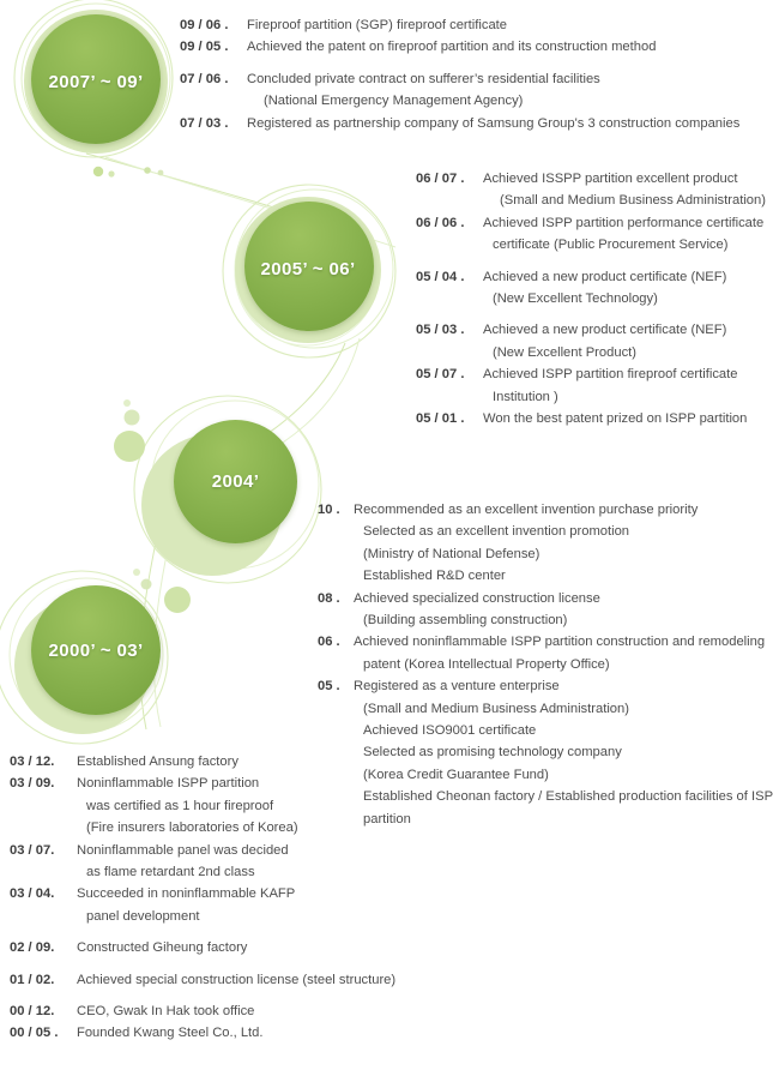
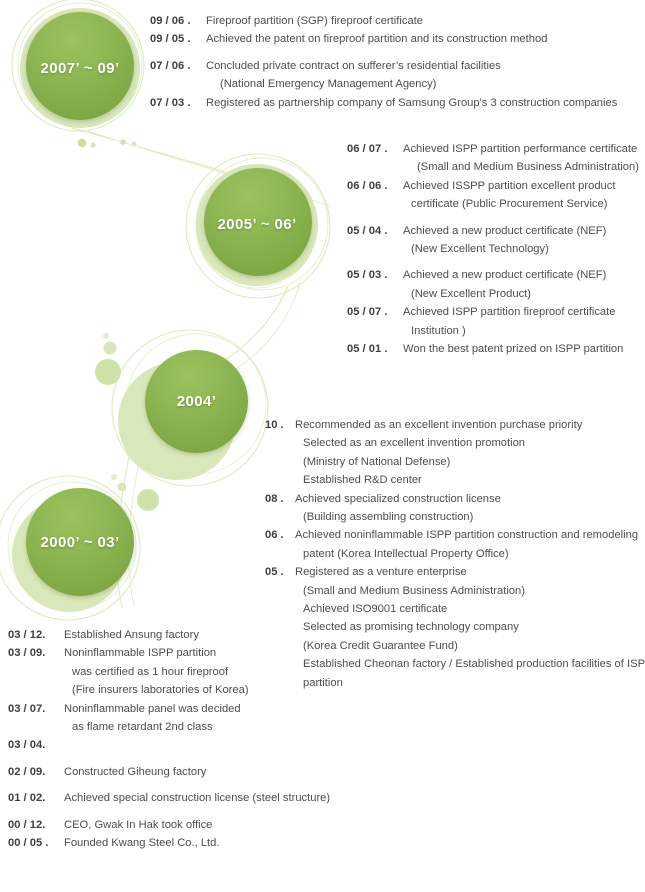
  2007’ ~ 09’
  09 / 06 .
  Fireproof partition (SGP) fireproof certificate
  09 / 05 .
  Achieved the patent on fireproof partition and its construction method
  07 / 06 .
  Concluded private contract on sufferer’s residential facilities
  (National Emergency Management Agency)
  07 / 03 .
  Registered as partnership company of Samsung Group's 3 construction companies
  2005’ ~ 06’
  06 / 07 .
- Achieved ISSPP partition excellent product
+ Achieved ISPP partition performance certificate
  (Small and Medium Business Administration)
  06 / 06 .
- Achieved ISPP partition performance certificate
+ Achieved ISSPP partition excellent product
  certificate (Public Procurement Service)
  05 / 04 .
  Achieved a new product certificate (NEF)
  (New Excellent Technology)
  05 / 03 .
  Achieved a new product certificate (NEF)
  (New Excellent Product)
  05 / 07 .
  Achieved ISPP partition fireproof certificate
  Institution )
  05 / 01 .
  Won the best patent prized on ISPP partition
  2004’
  10 .
  Recommended as an excellent invention purchase priority
  Selected as an excellent invention promotion
  (Ministry of National Defense)
  Established R&D center
  08 .
  Achieved specialized construction license
  (Building assembling construction)
  06 .
  Achieved noninflammable ISPP partition construction and remodeling
  patent (Korea Intellectual Property Office)
  05 .
  Registered as a venture enterprise
  (Small and Medium Business Administration)
  Achieved ISO9001 certificate
  Selected as promising technology company
  (Korea Credit Guarantee Fund)
  Established Cheonan factory / Established production facilities of ISP
  partition
  2000’ ~ 03’
  03 / 12.
  Established Ansung factory
  03 / 09.
  Noninflammable ISPP partition
  was certified as 1 hour fireproof
  (Fire insurers laboratories of Korea)
  03 / 07.
  Noninflammable panel was decided
  as flame retardant 2nd class
  03 / 04.
- Succeeded in noninflammable KAFP
- panel development
  02 / 09.
  Constructed Giheung factory
  01 / 02.
  Achieved special construction license (steel structure)
  00 / 12.
  CEO, Gwak In Hak took office
  00 / 05 .
  Founded Kwang Steel Co., Ltd.
